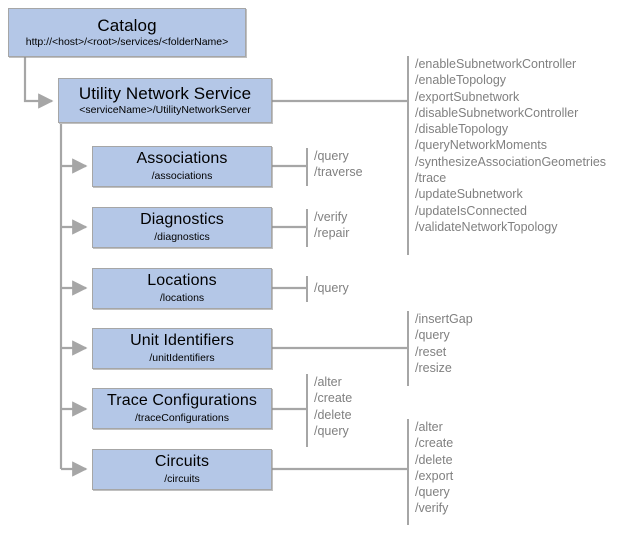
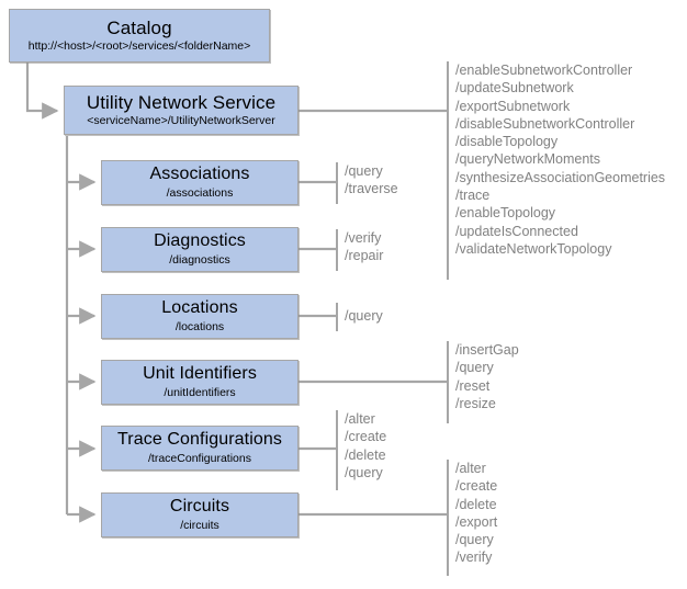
  Catalog
  http://<host>/<root>/services/<folderName>
  Utility Network Service
  <serviceName>/UtilityNetworkServer
  Associations
  /associations
  Diagnostics
  /diagnostics
  Locations
  /locations
  Unit Identifiers
  /unitIdentifiers
  Trace Configurations
  /traceConfigurations
  Circuits
  /circuits
  /enableSubnetworkController
- /enableTopology
+ /updateSubnetwork
  /exportSubnetwork
  /disableSubnetworkController
  /disableTopology
  /queryNetworkMoments
  /synthesizeAssociationGeometries
  /trace
- /updateSubnetwork
+ /enableTopology
  /updateIsConnected
  /validateNetworkTopology
  /query
  /traverse
  /verify
  /repair
  /query
  /insertGap
  /query
  /reset
  /resize
  /alter
  /create
  /delete
  /query
  /alter
  /create
  /delete
  /export
  /query
  /verify
